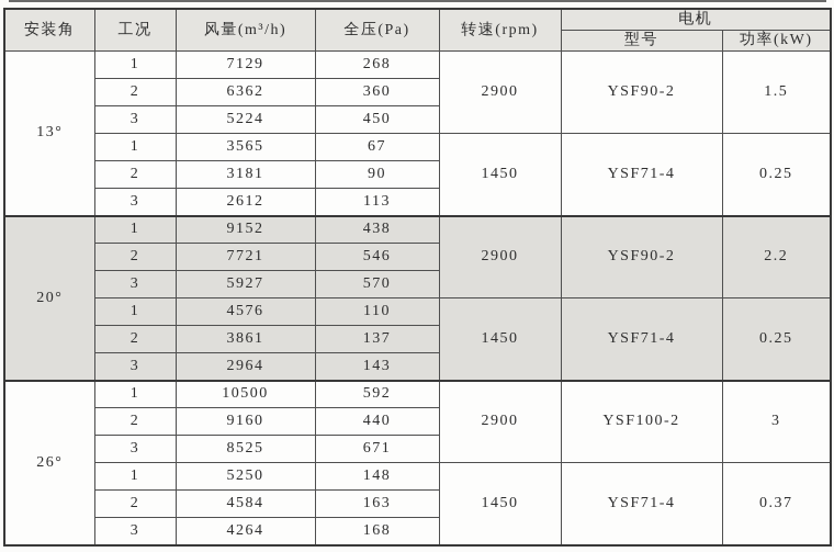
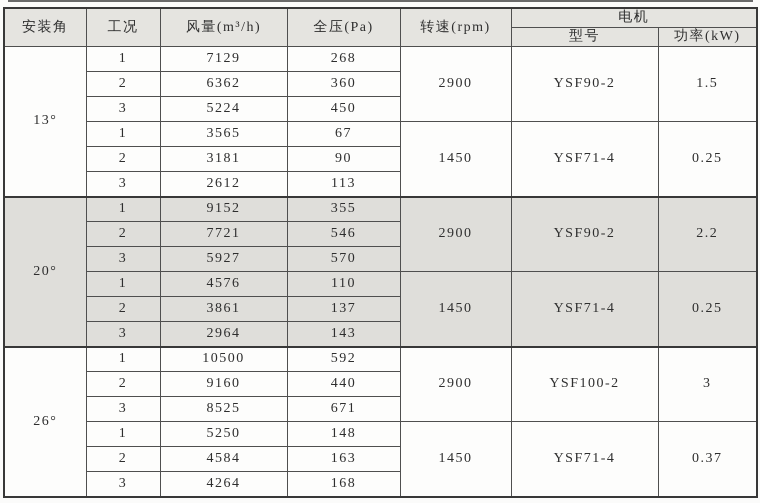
  安装角	工况	风量(m³/h)	全压(Pa)	转速(rpm)	电机
  型号	功率(kW)
  13°	1	7129	268	2900	YSF90-2	1.5
  2	6362	360
  3	5224	450
  1	3565	67	1450	YSF71-4	0.25
  2	3181	90
  3	2612	113
- 20°	1	9152	438	2900	YSF90-2	2.2
+ 20°	1	9152	355	2900	YSF90-2	2.2
  2	7721	546
  3	5927	570
  1	4576	110	1450	YSF71-4	0.25
  2	3861	137
  3	2964	143
  26°	1	10500	592	2900	YSF100-2	3
  2	9160	440
  3	8525	671
  1	5250	148	1450	YSF71-4	0.37
  2	4584	163
  3	4264	168
